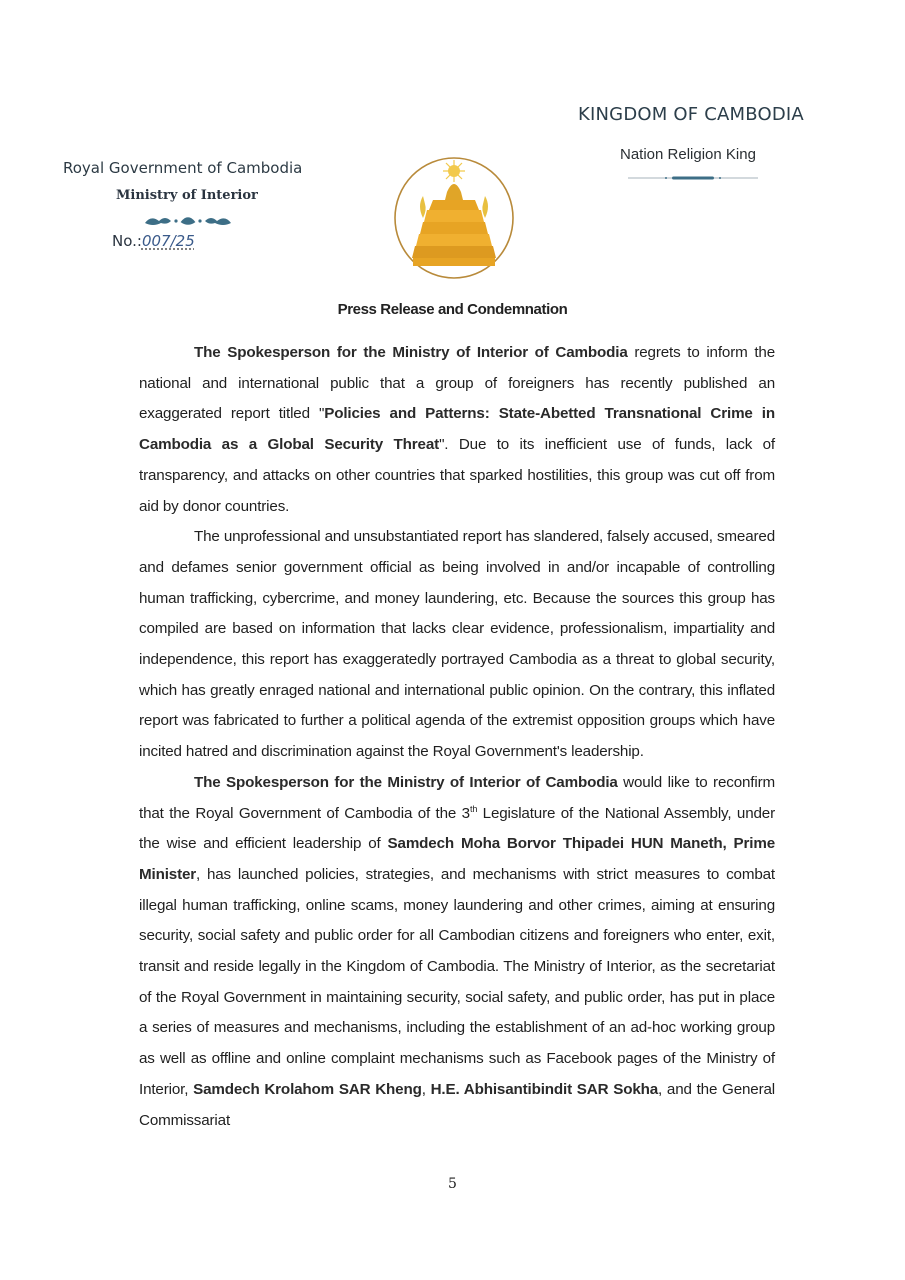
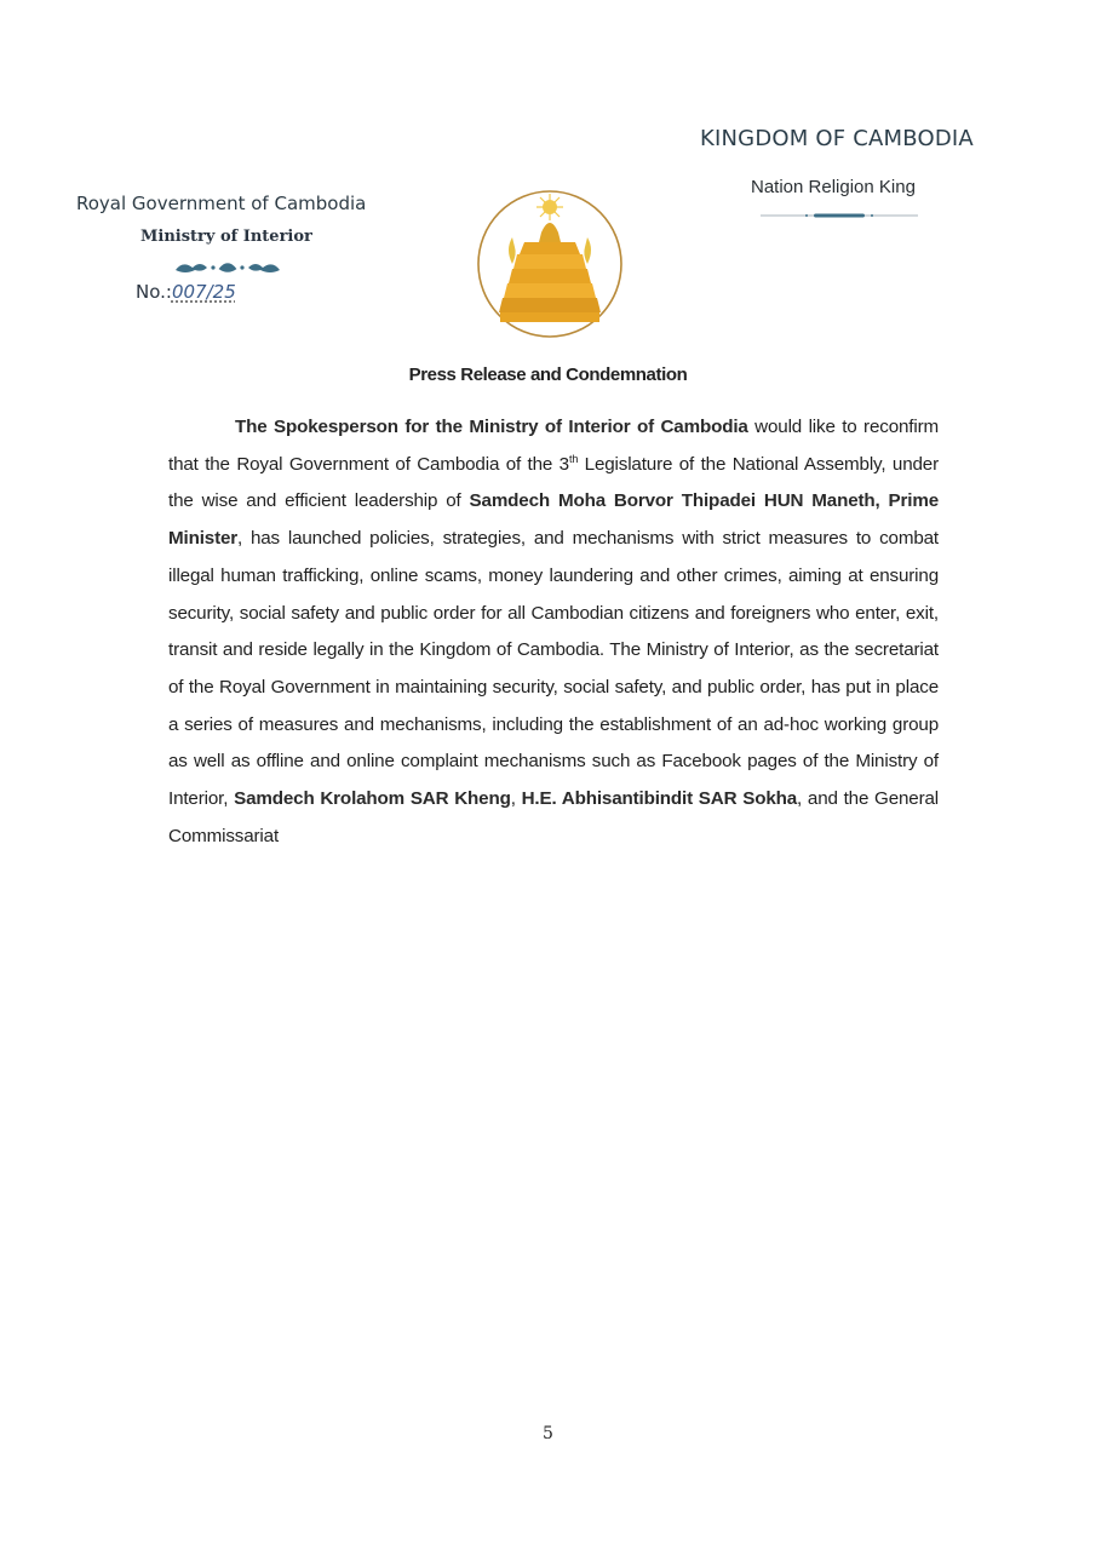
  KINGDOM OF CAMBODIA
  Nation Religion King
  Royal Government of Cambodia
  Ministry of Interior
  No.:007/25
  Press Release and Condemnation
- The Spokesperson for the Ministry of Interior of Cambodia regrets to inform the national and international public that a group of foreigners has recently published an exaggerated report titled "Policies and Patterns: State-Abetted Transnational Crime in Cambodia as a Global Security Threat". Due to its inefficient use of funds, lack of transparency, and attacks on other countries that sparked hostilities, this group was cut off from aid by donor countries.
- The unprofessional and unsubstantiated report has slandered, falsely accused, smeared and defames senior government official as being involved in and/or incapable of controlling human trafficking, cybercrime, and money laundering, etc. Because the sources this group has compiled are based on information that lacks clear evidence, professionalism, impartiality and independence, this report has exaggeratedly portrayed Cambodia as a threat to global security, which has greatly enraged national and international public opinion. On the contrary, this inflated report was fabricated to further a political agenda of the extremist opposition groups which have incited hatred and discrimination against the Royal Government's leadership.
  The Spokesperson for the Ministry of Interior of Cambodia would like to reconfirm that the Royal Government of Cambodia of the 3th Legislature of the National Assembly, under the wise and efficient leadership of Samdech Moha Borvor Thipadei HUN Maneth, Prime Minister, has launched policies, strategies, and mechanisms with strict measures to combat illegal human trafficking, online scams, money laundering and other crimes, aiming at ensuring security, social safety and public order for all Cambodian citizens and foreigners who enter, exit, transit and reside legally in the Kingdom of Cambodia. The Ministry of Interior, as the secretariat of the Royal Government in maintaining security, social safety, and public order, has put in place a series of measures and mechanisms, including the establishment of an ad-hoc working group as well as offline and online complaint mechanisms such as Facebook pages of the Ministry of Interior, Samdech Krolahom SAR Kheng, H.E. Abhisantibindit SAR Sokha, and the General Commissariat
  5
